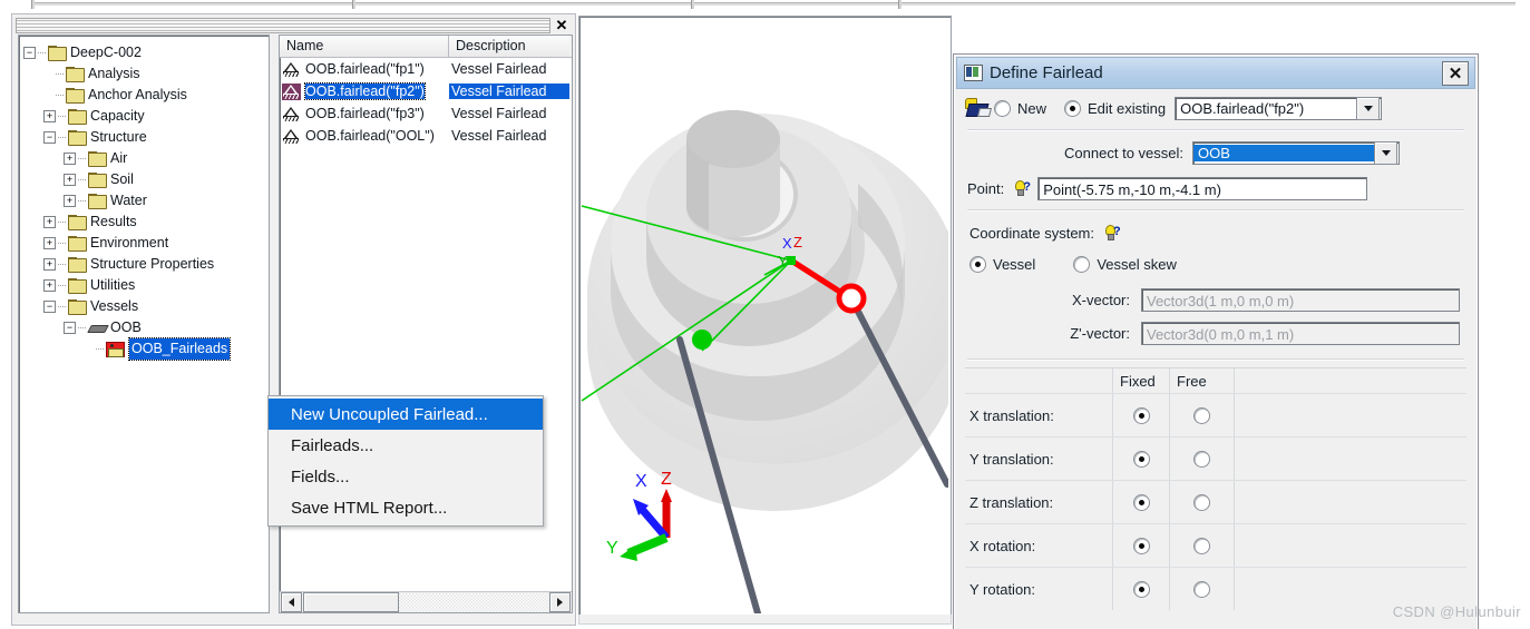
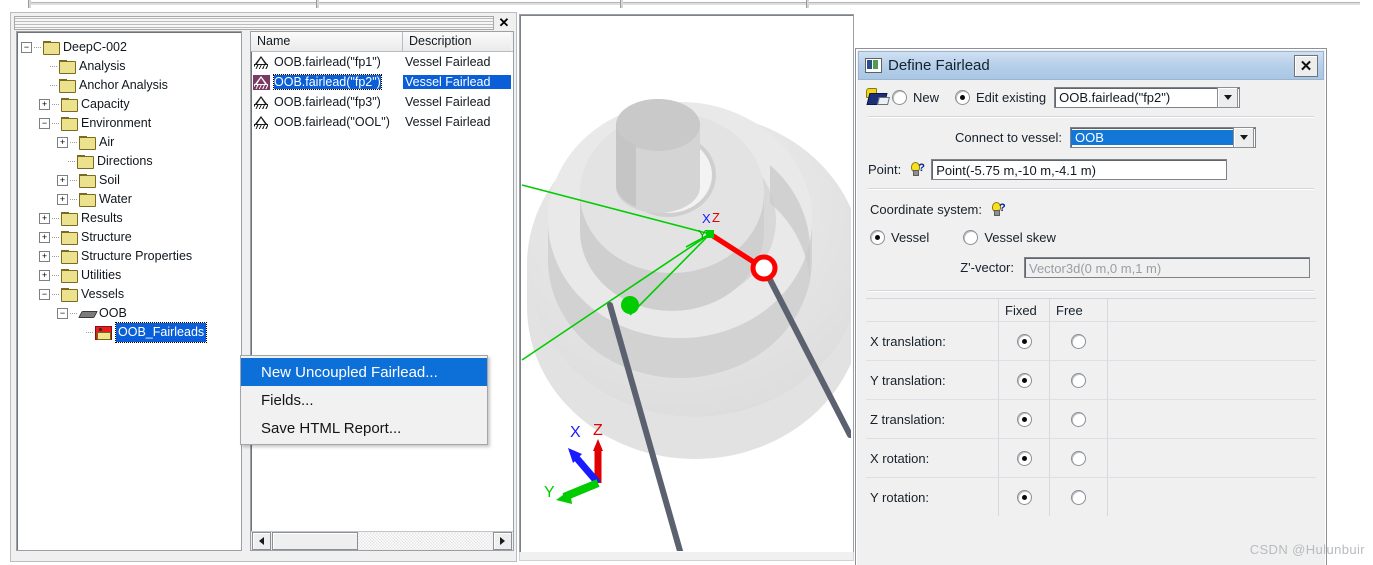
  ✕
  −
  DeepC-002
  Analysis
  Anchor Analysis
  +
  Capacity
  −
- Structure
+ Environment
  +
  Air
+ Directions
  +
  Soil
  +
  Water
  +
  Results
  +
- Environment
+ Structure
  +
  Structure Properties
  +
  Utilities
  −
  Vessels
  −
  OOB
  OOB_Fairleads
  Name
  Description
  OOB.fairlead("fp1")
  Vessel Fairlead
  OOB.fairlead("fp2")
  Vessel Fairlead
  OOB.fairlead("fp3")
  Vessel Fairlead
  OOB.fairlead("OOL")
  Vessel Fairlead
  New Uncoupled Fairlead...
- Fairleads...
  Fields...
  Save HTML Report...
  X
  Z
  Y
  X
  Z
  Y
  Define Fairlead
  ✕
  New
  Edit existing
  OOB.fairlead("fp2")
  Connect to vessel:
  OOB
  Point:
  ?
  Point(-5.75 m,-10 m,-4.1 m)
  Coordinate system:
  ?
  Vessel
  Vessel skew
- X-vector:
- Vector3d(1 m,0 m,0 m)
  Z'-vector:
  Vector3d(0 m,0 m,1 m)
  Fixed
  Free
  X translation:
  Y translation:
  Z translation:
  X rotation:
  Y rotation:
  CSDN @Hulunbuir
